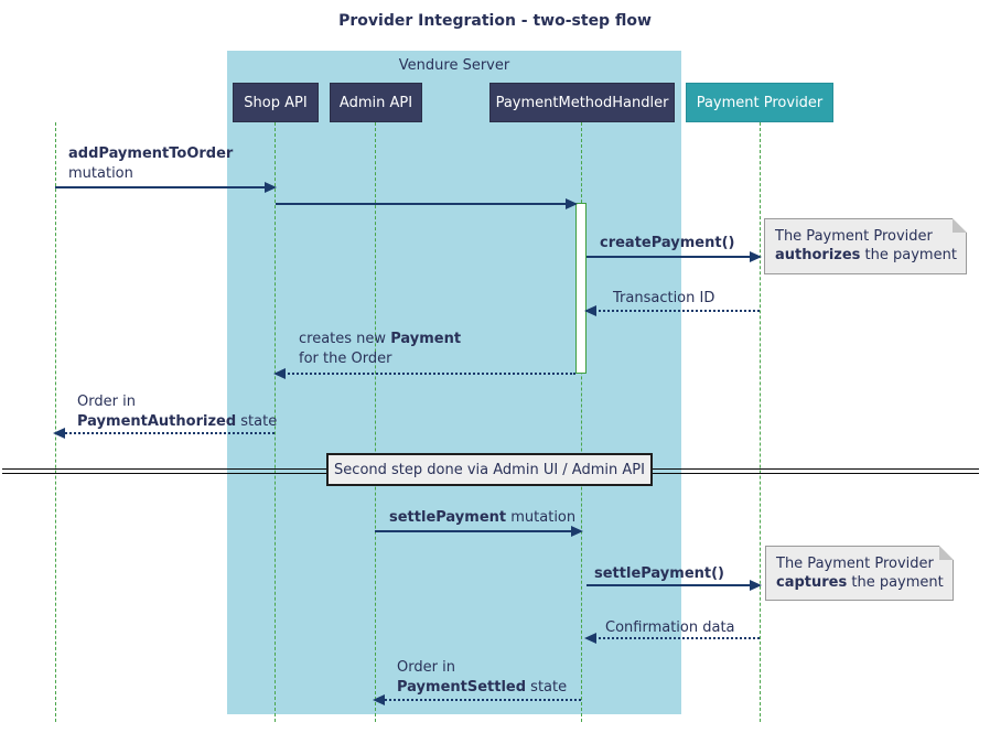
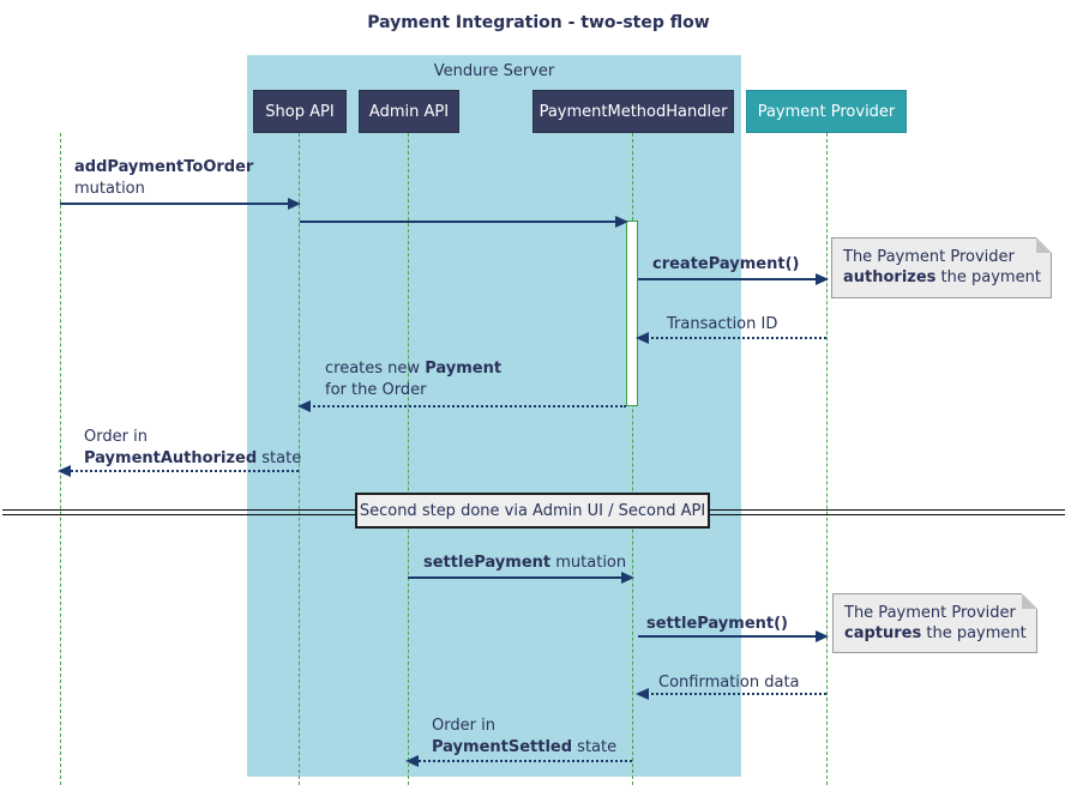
- Provider Integration - two-step flow
+ Payment Integration - two-step flow
  Vendure Server
  Shop API
  Admin API
  PaymentMethodHandler
  Payment Provider
  addPaymentToOrder
  mutation
  createPayment()
  The Payment Provider
  authorizes the payment
  Transaction ID
  creates new Payment
  for the Order
  Order in
  PaymentAuthorized state
- Second step done via Admin UI / Admin API
+ Second step done via Admin UI / Second API
  settlePayment mutation
  settlePayment()
  The Payment Provider
  captures the payment
  Confirmation data
  Order in
  PaymentSettled state
